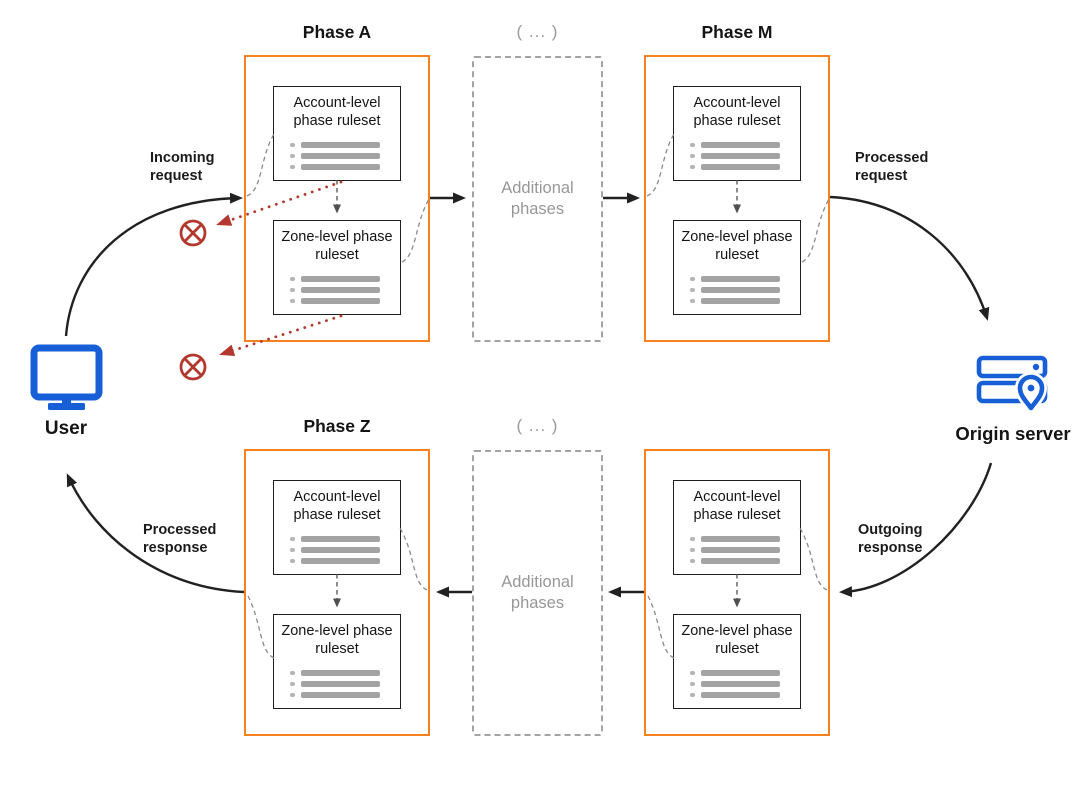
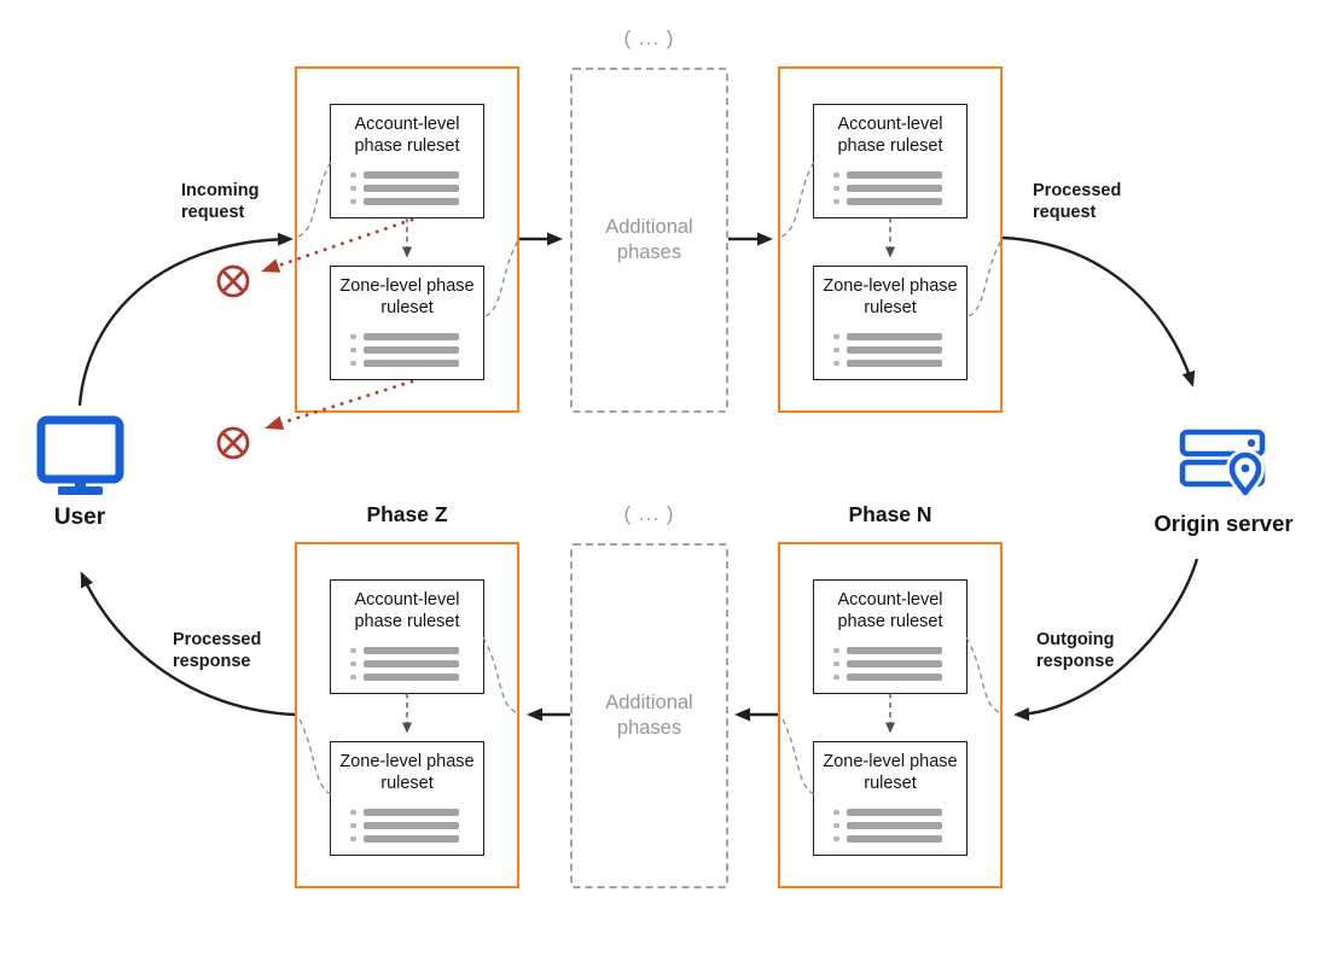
- Phase A
  ( ... )
- Phase M
  Phase Z
  ( ... )
+ Phase N
  Account-level phase ruleset
  Zone-level phase ruleset
  Additional phases
  Account-level phase ruleset
  Zone-level phase ruleset
  Account-level phase ruleset
  Zone-level phase ruleset
  Additional phases
  Account-level phase ruleset
  Zone-level phase ruleset
  Incoming request
  Processed request
  Outgoing response
  Processed response
  User
  Origin server
